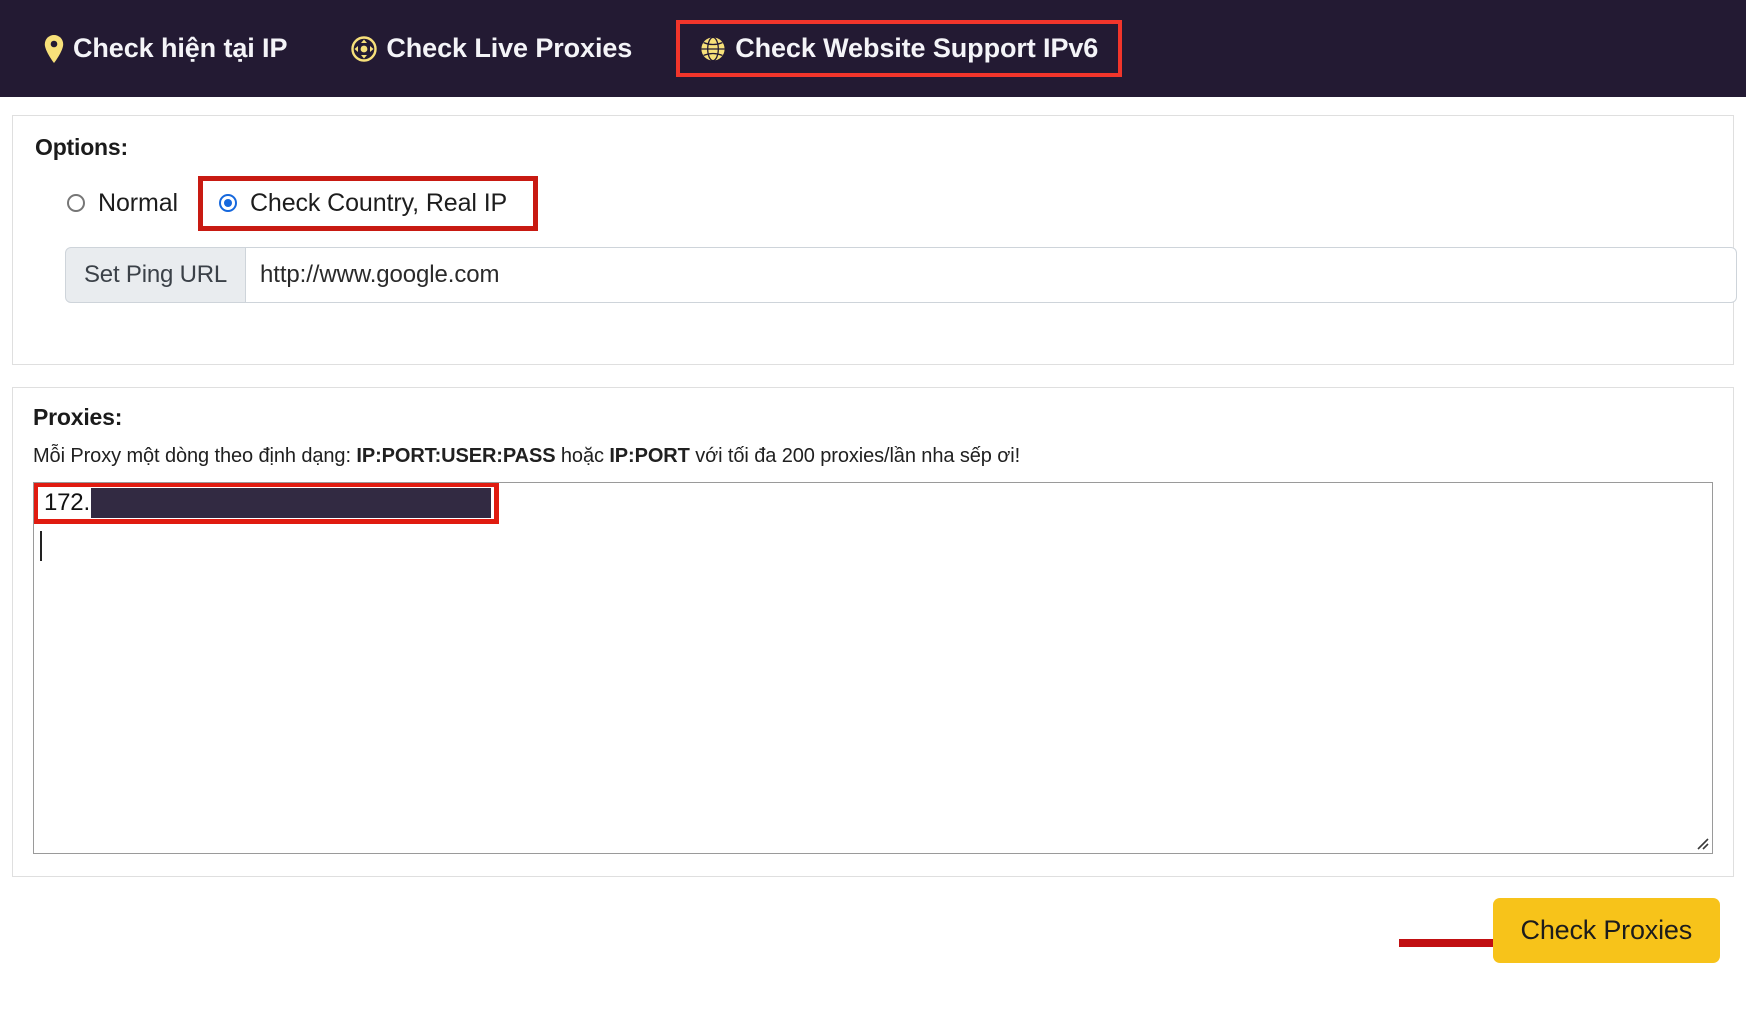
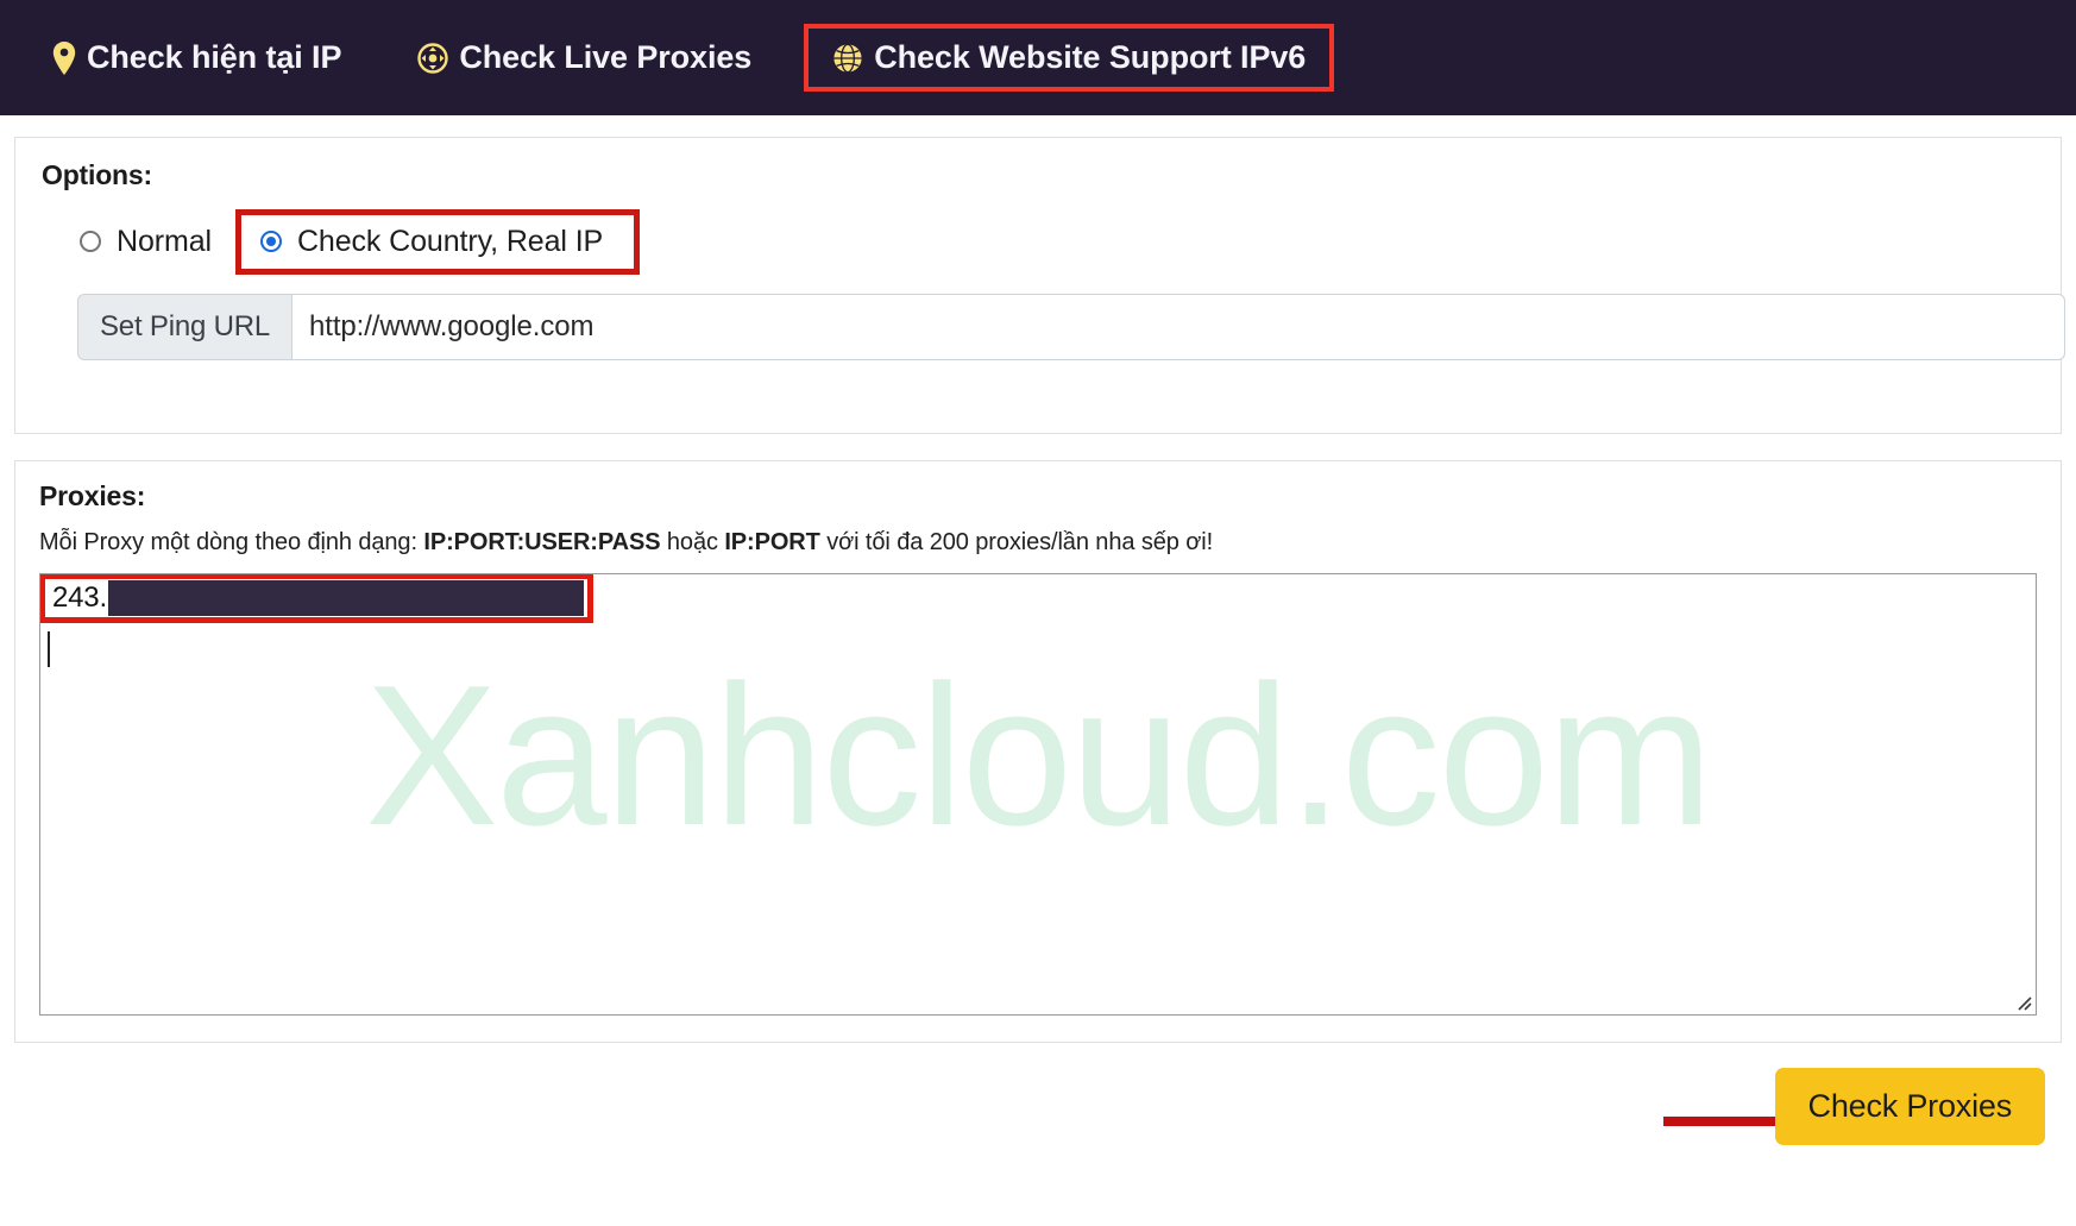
  Check hiện tại IP
  Check Live Proxies
  Check Website Support IPv6
  Options:
  Normal
  Check Country, Real IP
  Set Ping URL
  http://www.google.com
  Proxies:
  Mỗi Proxy một dòng theo định dạng: IP:PORT:USER:PASS hoặc IP:PORT với tối đa 200 proxies/lần nha sếp ơi!
+ Xanhcloud.com
- 172.
+ 243.
  Check Proxies
